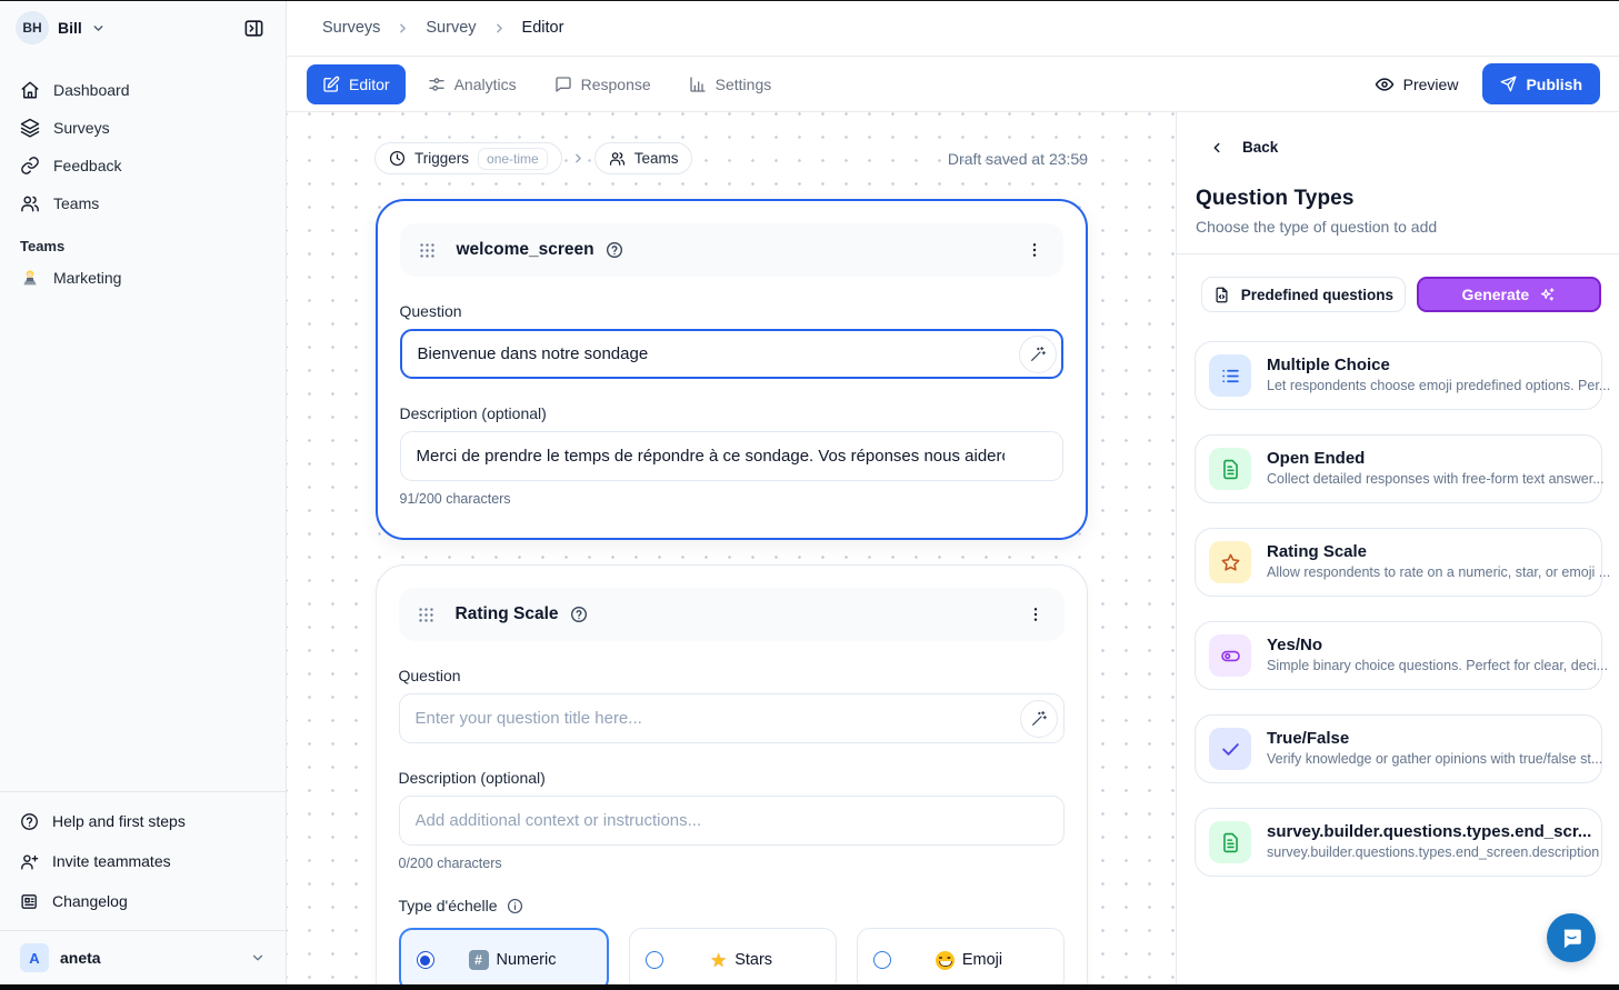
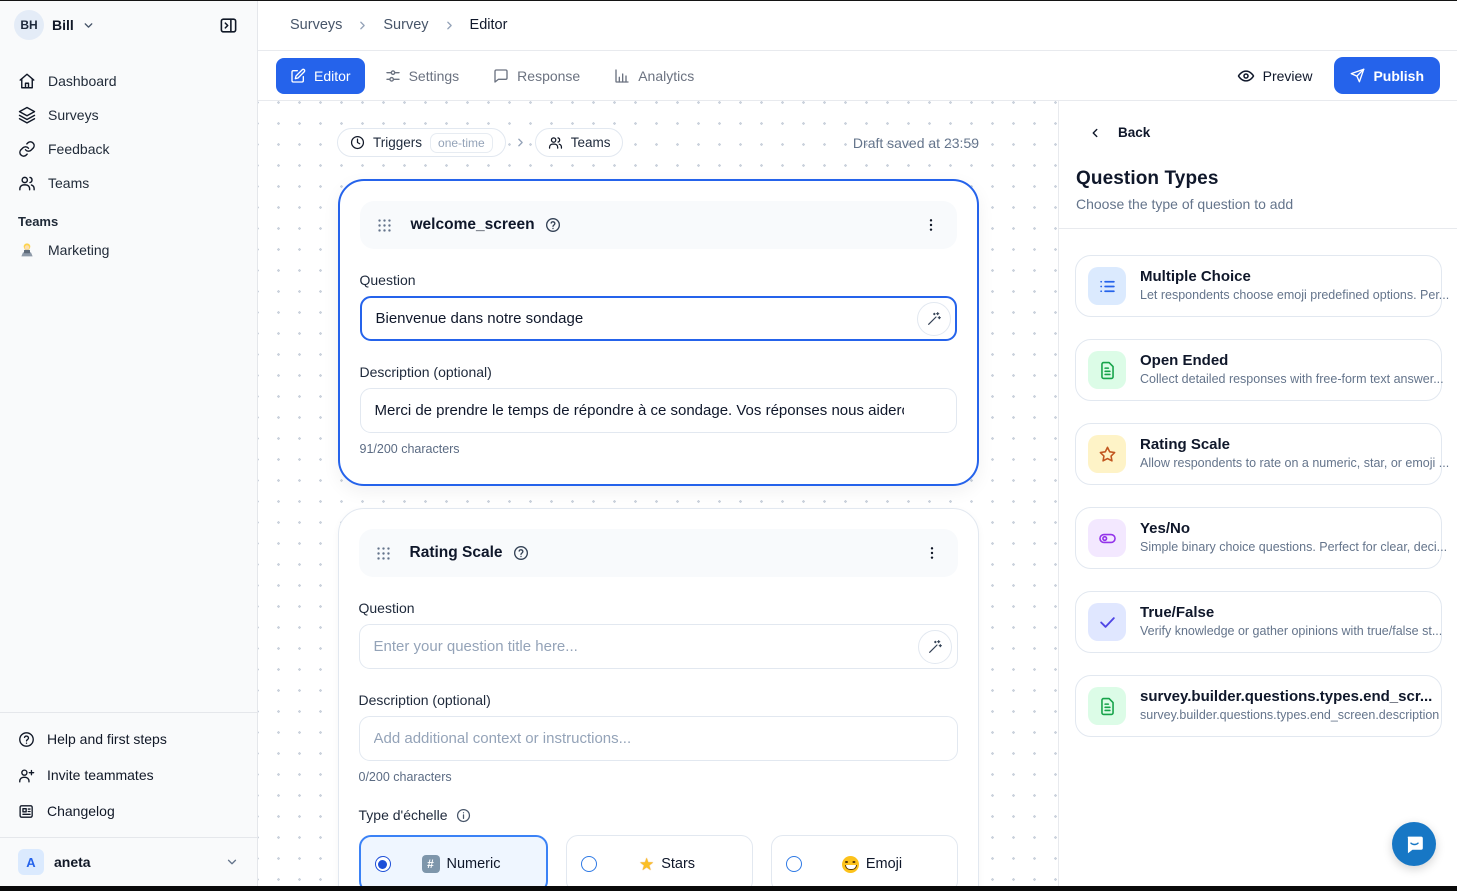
  BH
  Bill
  Dashboard
  Surveys
  Feedback
  Teams
  Teams
  Marketing
  Help and first steps
  Invite teammates
  Changelog
  A
  aneta
  Surveys
  Survey
  Editor
  Editor
- Analytics
+ Settings
  Response
- Settings
+ Analytics
  Preview
  Publish
  Triggers
  one-time
  Teams
  Draft saved at 23:59
  welcome_screen
  Question
  Bienvenue dans notre sondage
  Description (optional)
  Merci de prendre le temps de répondre à ce sondage. Vos réponses nous aider
  91/200 characters
  Rating Scale
  Question
  Enter your question title here...
  Description (optional)
  Add additional context or instructions...
  0/200 characters
  Type d'échelle
  #
  Numeric
  ★
  Stars
  Emoji
  Back
  Question Types
  Choose the type of question to add
- Predefined questions
- Generate
  Multiple Choice Let respondents choose emoji predefined options. Per...
  Open Ended Collect detailed responses with free-form text answer...
  Rating Scale Allow respondents to rate on a numeric, star, or emoji ...
  Yes/No Simple binary choice questions. Perfect for clear, deci...
  True/False Verify knowledge or gather opinions with true/false st...
  survey.builder.questions.types.end_scr... survey.builder.questions.types.end_screen.description
